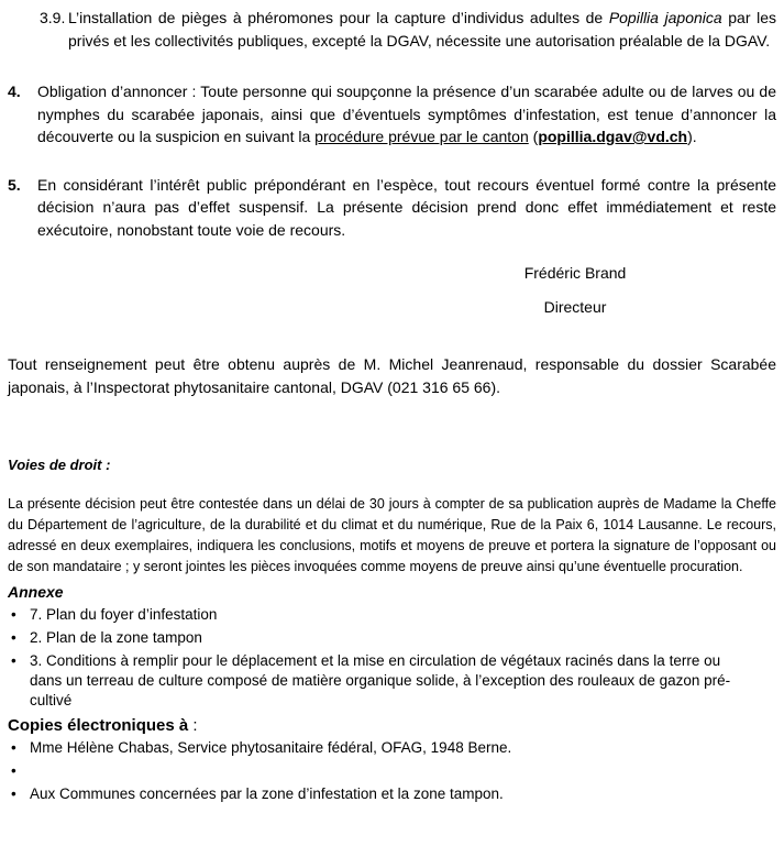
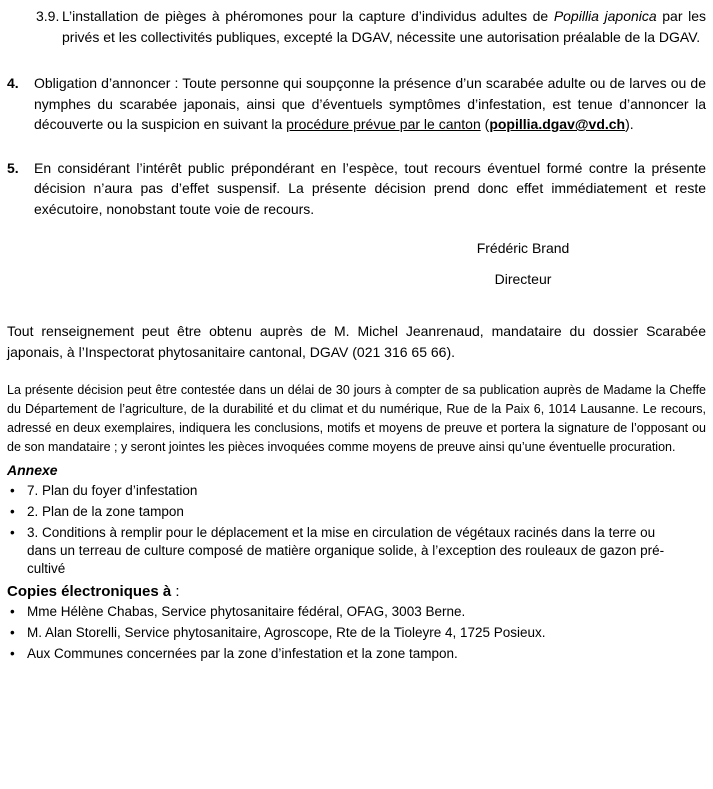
  3.9.
  L’installation de pièges à phéromones pour la capture d’individus adultes de Popillia japonica par les privés et les collectivités publiques, excepté la DGAV, nécessite une autorisation préalable de la DGAV.
  4.
  Obligation d’annoncer : Toute personne qui soupçonne la présence d’un scarabée adulte ou de larves ou de nymphes du scarabée japonais, ainsi que d’éventuels symptômes d’infestation, est tenue d’annoncer la découverte ou la suspicion en suivant la procédure prévue par le canton (popillia.dgav@vd.ch).
  5.
  En considérant l’intérêt public prépondérant en l’espèce, tout recours éventuel formé contre la présente décision n’aura pas d’effet suspensif. La présente décision prend donc effet immédiatement et reste exécutoire, nonobstant toute voie de recours.
  Frédéric Brand
  Directeur
- Tout renseignement peut être obtenu auprès de M. Michel Jeanrenaud, responsable du dossier Scarabée japonais, à l’Inspectorat phytosanitaire cantonal, DGAV (021 316 65 66).
+ Tout renseignement peut être obtenu auprès de M. Michel Jeanrenaud, mandataire du dossier Scarabée japonais, à l’Inspectorat phytosanitaire cantonal, DGAV (021 316 65 66).
- Voies de droit :
  La présente décision peut être contestée dans un délai de 30 jours à compter de sa publication auprès de Madame la Cheffe du Département de l’agriculture, de la durabilité et du climat et du numérique, Rue de la Paix 6, 1014 Lausanne. Le recours, adressé en deux exemplaires, indiquera les conclusions, motifs et moyens de preuve et portera la signature de l’opposant ou de son mandataire ; y seront jointes les pièces invoquées comme moyens de preuve ainsi qu’une éventuelle procuration.
  Annexe
  •
  7. Plan du foyer d’infestation
  •
  2. Plan de la zone tampon
  •
  3. Conditions à remplir pour le déplacement et la mise en circulation de végétaux racinés dans la terre ou dans un terreau de culture composé de matière organique solide, à l’exception des rouleaux de gazon pré-cultivé
  Copies électroniques à :
  •
- Mme Hélène Chabas, Service phytosanitaire fédéral, OFAG, 1948 Berne.
+ Mme Hélène Chabas, Service phytosanitaire fédéral, OFAG, 3003 Berne.
  •
+ M. Alan Storelli, Service phytosanitaire, Agroscope, Rte de la Tioleyre 4, 1725 Posieux.
  •
  Aux Communes concernées par la zone d’infestation et la zone tampon.
